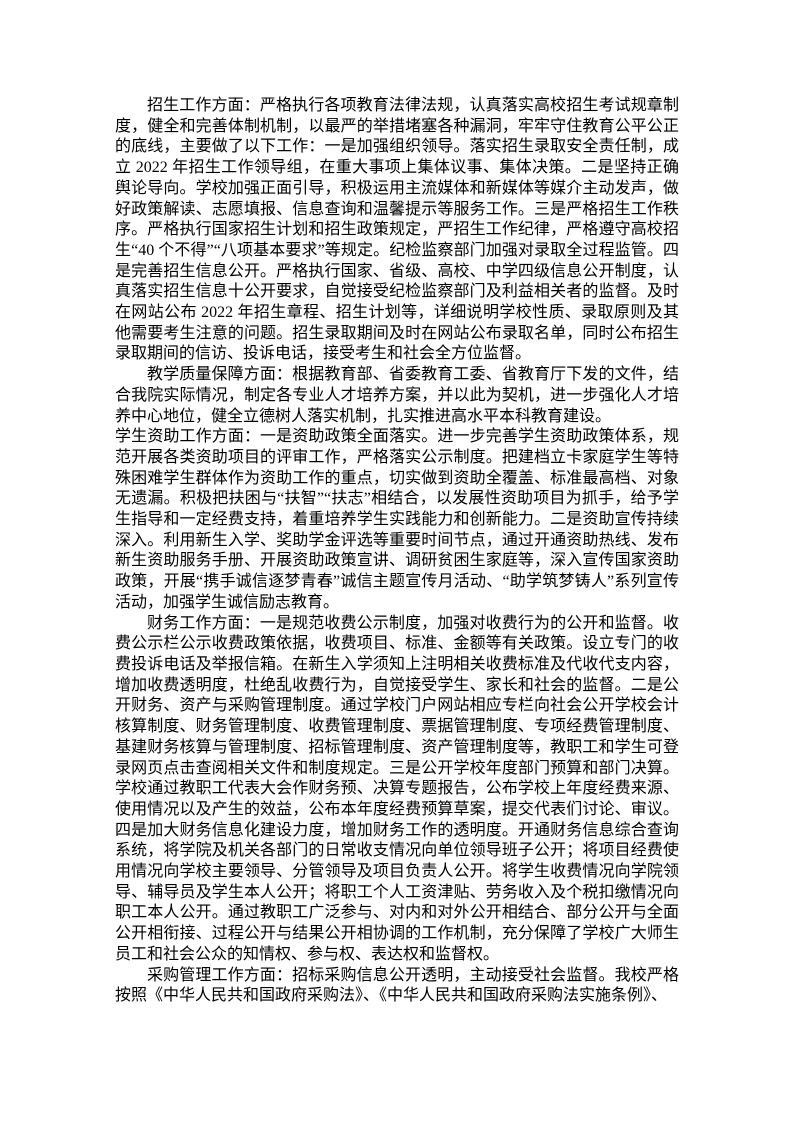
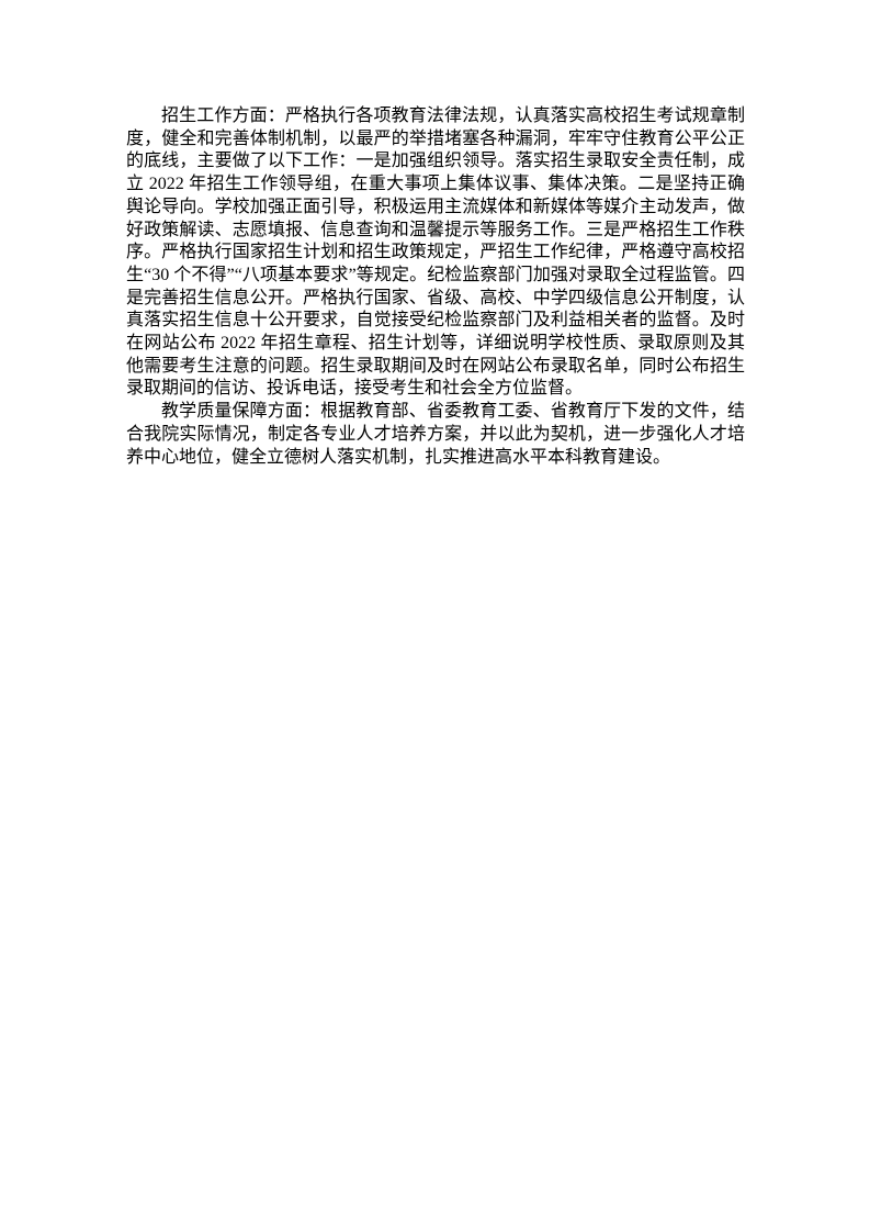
- 招生工作方面：严格执行各项教育法律法规，认真落实高校招生考试规章制度，健全和完善体制机制，以最严的举措堵塞各种漏洞，牢牢守住教育公平公正的底线，主要做了以下工作：一是加强组织领导。落实招生录取安全责任制，成立 2022 年招生工作领导组，在重大事项上集体议事、集体决策。二是坚持正确舆论导向。学校加强正面引导，积极运用主流媒体和新媒体等媒介主动发声，做好政策解读、志愿填报、信息查询和温馨提示等服务工作。三是严格招生工作秩序。严格执行国家招生计划和招生政策规定，严招生工作纪律，严格遵守高校招生“40 个不得”“八项基本要求”等规定。纪检监察部门加强对录取全过程监管。四是完善招生信息公开。严格执行国家、省级、高校、中学四级信息公开制度，认真落实招生信息十公开要求，自觉接受纪检监察部门及利益相关者的监督。及时在网站公布 2022 年招生章程、招生计划等，详细说明学校性质、录取原则及其他需要考生注意的问题。招生录取期间及时在网站公布录取名单，同时公布招生录取期间的信访、投诉电话，接受考生和社会全方位监督。
+ 招生工作方面：严格执行各项教育法律法规，认真落实高校招生考试规章制度，健全和完善体制机制，以最严的举措堵塞各种漏洞，牢牢守住教育公平公正的底线，主要做了以下工作：一是加强组织领导。落实招生录取安全责任制，成立 2022 年招生工作领导组，在重大事项上集体议事、集体决策。二是坚持正确舆论导向。学校加强正面引导，积极运用主流媒体和新媒体等媒介主动发声，做好政策解读、志愿填报、信息查询和温馨提示等服务工作。三是严格招生工作秩序。严格执行国家招生计划和招生政策规定，严招生工作纪律，严格遵守高校招生“30 个不得”“八项基本要求”等规定。纪检监察部门加强对录取全过程监管。四是完善招生信息公开。严格执行国家、省级、高校、中学四级信息公开制度，认真落实招生信息十公开要求，自觉接受纪检监察部门及利益相关者的监督。及时在网站公布 2022 年招生章程、招生计划等，详细说明学校性质、录取原则及其他需要考生注意的问题。招生录取期间及时在网站公布录取名单，同时公布招生录取期间的信访、投诉电话，接受考生和社会全方位监督。
  教学质量保障方面：根据教育部、省委教育工委、省教育厅下发的文件，结合我院实际情况，制定各专业人才培养方案，并以此为契机，进一步强化人才培养中心地位，健全立德树人落实机制，扎实推进高水平本科教育建设。
- 学生资助工作方面：一是资助政策全面落实。进一步完善学生资助政策体系，规范开展各类资助项目的评审工作，严格落实公示制度。把建档立卡家庭学生等特殊困难学生群体作为资助工作的重点，切实做到资助全覆盖、标准最高档、对象无遗漏。积极把扶困与“扶智”“扶志”相结合，以发展性资助项目为抓手，给予学生指导和一定经费支持，着重培养学生实践能力和创新能力。二是资助宣传持续深入。利用新生入学、奖助学金评选等重要时间节点，通过开通资助热线、发布新生资助服务手册、开展资助政策宣讲、调研贫困生家庭等，深入宣传国家资助政策，开展“携手诚信逐梦青春”诚信主题宣传月活动、“助学筑梦铸人”系列宣传活动，加强学生诚信励志教育。
- 财务工作方面：一是规范收费公示制度，加强对收费行为的公开和监督。收费公示栏公示收费政策依据，收费项目、标准、金额等有关政策。设立专门的收费投诉电话及举报信箱。在新生入学须知上注明相关收费标准及代收代支内容，增加收费透明度，杜绝乱收费行为，自觉接受学生、家长和社会的监督。二是公开财务、资产与采购管理制度。通过学校门户网站相应专栏向社会公开学校会计核算制度、财务管理制度、收费管理制度、票据管理制度、专项经费管理制度、基建财务核算与管理制度、招标管理制度、资产管理制度等，教职工和学生可登录网页点击查阅相关文件和制度规定。三是公开学校年度部门预算和部门决算。学校通过教职工代表大会作财务预、决算专题报告，公布学校上年度经费来源、使用情况以及产生的效益，公布本年度经费预算草案，提交代表们讨论、审议。四是加大财务信息化建设力度，增加财务工作的透明度。开通财务信息综合查询系统，将学院及机关各部门的日常收支情况向单位领导班子公开；将项目经费使用情况向学校主要领导、分管领导及项目负责人公开。将学生收费情况向学院领导、辅导员及学生本人公开；将职工个人工资津贴、劳务收入及个税扣缴情况向职工本人公开。通过教职工广泛参与、对内和对外公开相结合、部分公开与全面公开相衔接、过程公开与结果公开相协调的工作机制，充分保障了学校广大师生员工和社会公众的知情权、参与权、表达权和监督权。
- 采购管理工作方面：招标采购信息公开透明，主动接受社会监督。我校严格按照《中华人民共和国政府采购法》、《中华人民共和国政府采购法实施条例》、
